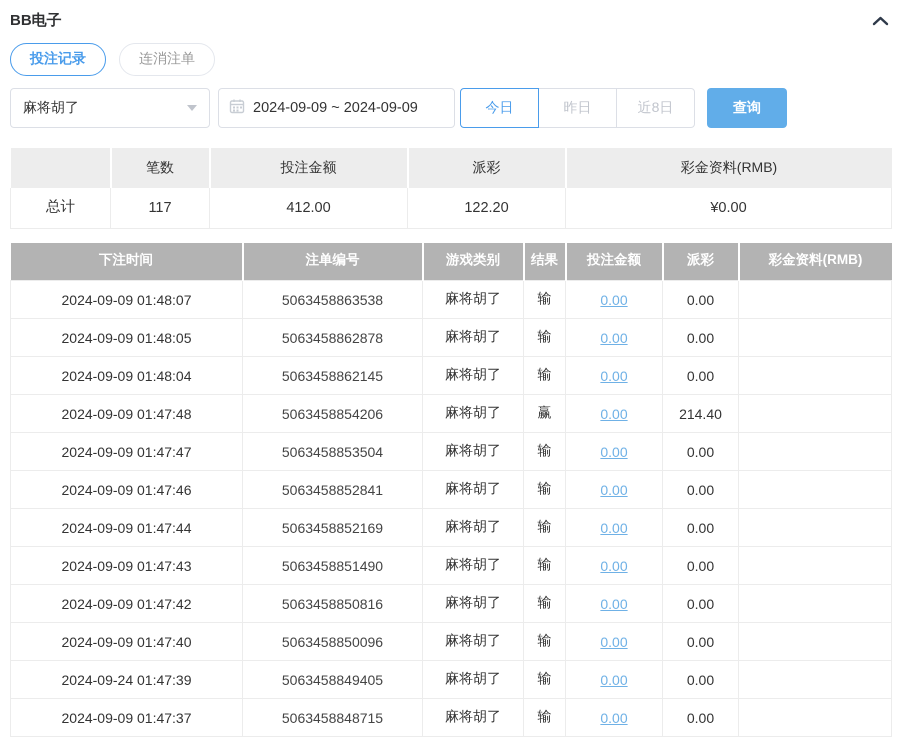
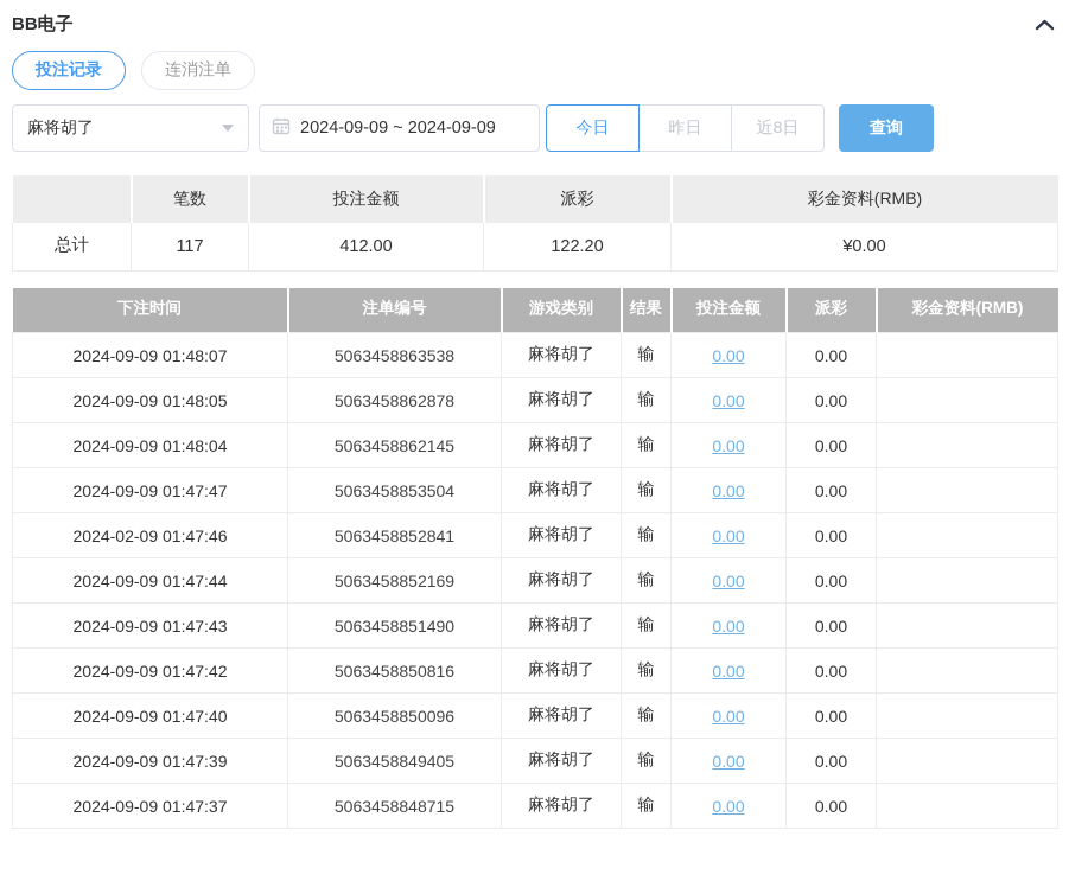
  BB电子
  投注记录
  连消注单
  麻将胡了
  2024-09-09 ~ 2024-09-09
  今日
  昨日
  近8日
  查询
  	笔数	投注金额	派彩	彩金资料(RMB)
  总计	117	412.00	122.20	¥0.00
  下注时间	注单编号	游戏类别	结果	投注金额	派彩	彩金资料(RMB)
  2024-09-09 01:48:07	5063458863538	麻将胡了	输	0.00	0.00
  2024-09-09 01:48:05	5063458862878	麻将胡了	输	0.00	0.00
  2024-09-09 01:48:04	5063458862145	麻将胡了	输	0.00	0.00
- 2024-09-09 01:47:48	5063458854206	麻将胡了	赢	0.00	214.40
  2024-09-09 01:47:47	5063458853504	麻将胡了	输	0.00	0.00
- 2024-09-09 01:47:46	5063458852841	麻将胡了	输	0.00	0.00
+ 2024-02-09 01:47:46	5063458852841	麻将胡了	输	0.00	0.00
  2024-09-09 01:47:44	5063458852169	麻将胡了	输	0.00	0.00
  2024-09-09 01:47:43	5063458851490	麻将胡了	输	0.00	0.00
  2024-09-09 01:47:42	5063458850816	麻将胡了	输	0.00	0.00
  2024-09-09 01:47:40	5063458850096	麻将胡了	输	0.00	0.00
- 2024-09-24 01:47:39	5063458849405	麻将胡了	输	0.00	0.00
+ 2024-09-09 01:47:39	5063458849405	麻将胡了	输	0.00	0.00
  2024-09-09 01:47:37	5063458848715	麻将胡了	输	0.00	0.00
